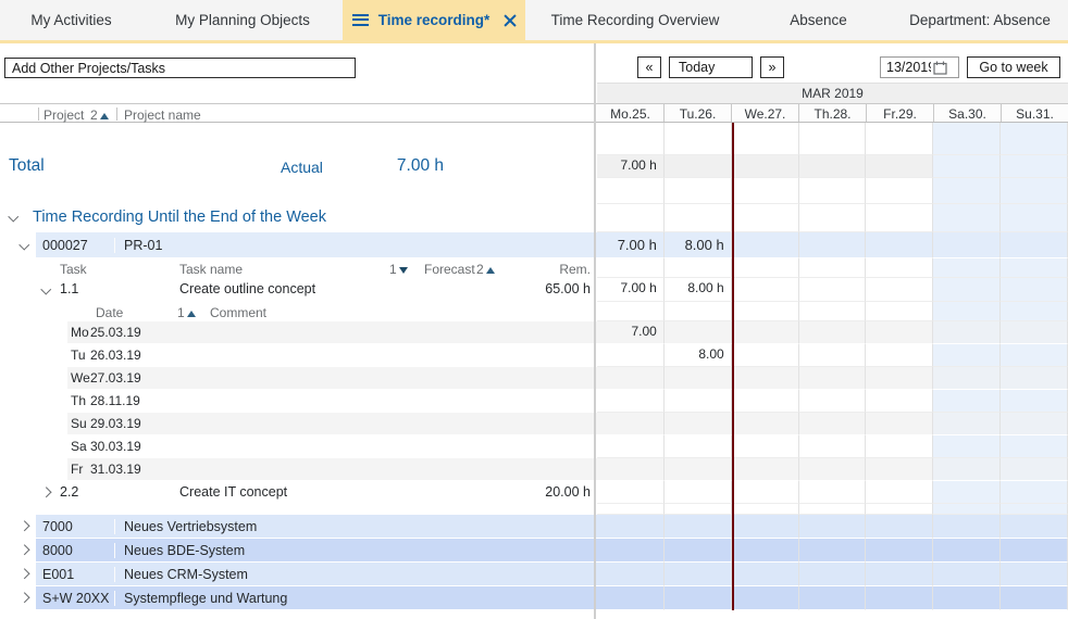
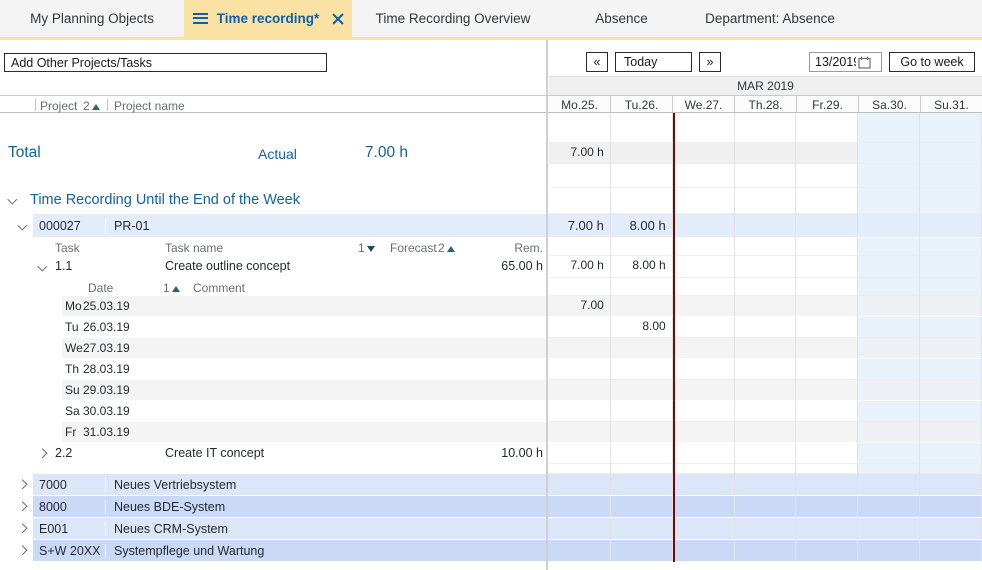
- My Activities
  My Planning Objects
  Time recording*
  Time Recording Overview
  Absence
  Department: Absence
  Add Other Projects/Tasks
  «
  Today
  »
  13/201
  Go to week
  MAR 2019
  Project
  2
  Project name
  Mo.25.
  Tu.26.
  We.27.
  Th.28.
  Fr.29.
  Sa.30.
  Su.31.
  Total
  Actual
  7.00 h
  7.00 h
  Time Recording Until the End of the Week
  000027
  PR-01
  7.00 h
  8.00 h
  Task
  Task name
  1
  Forecast
  2
  Rem.
  1.1
  Create outline concept
  65.00 h
  7.00 h
  8.00 h
  Date
  1
  Comment
  Mo
  25.03.19
  7.00
  Tu
  26.03.19
  8.00
  We
  27.03.19
  Th
- 28.11.19
+ 28.03.19
  Su
  29.03.19
  Sa
  30.03.19
  Fr
  31.03.19
  2.2
  Create IT concept
- 20.00 h
+ 10.00 h
  7000
  Neues Vertriebsystem
  8000
  Neues BDE-System
  E001
  Neues CRM-System
  S+W 20XX
  Systempflege und Wartung
